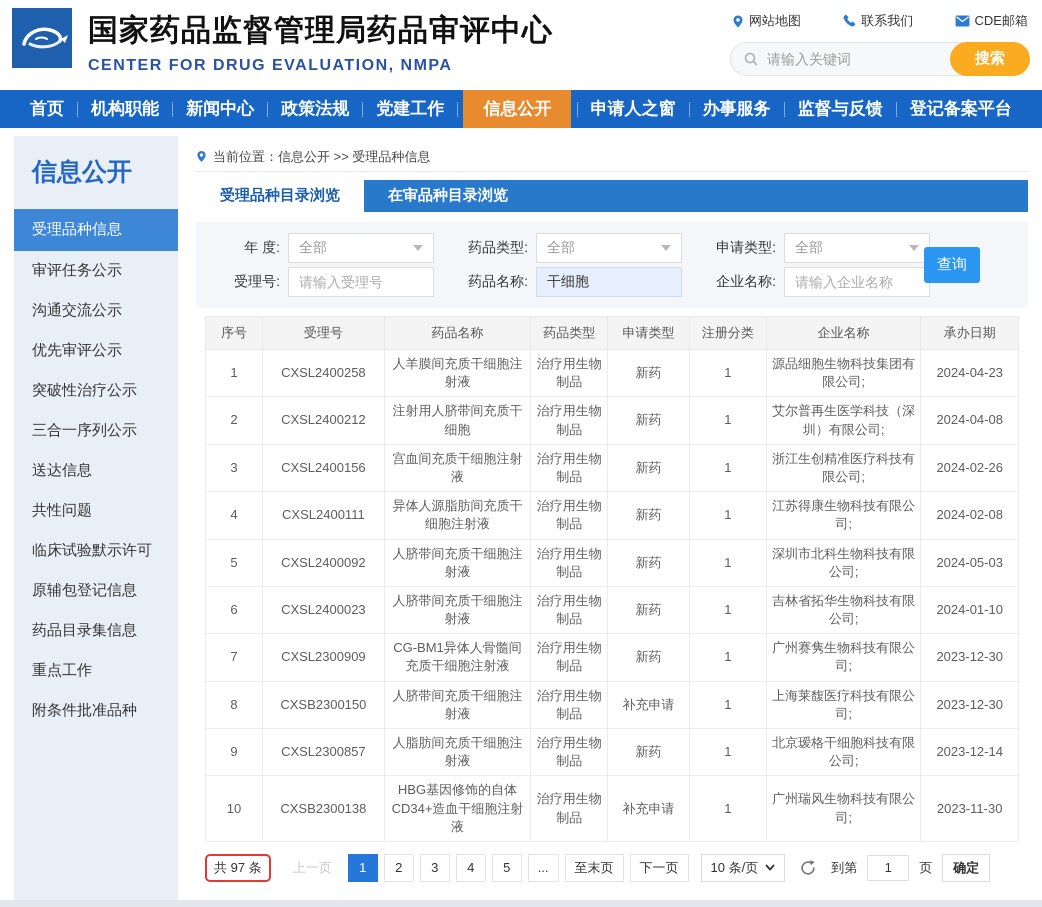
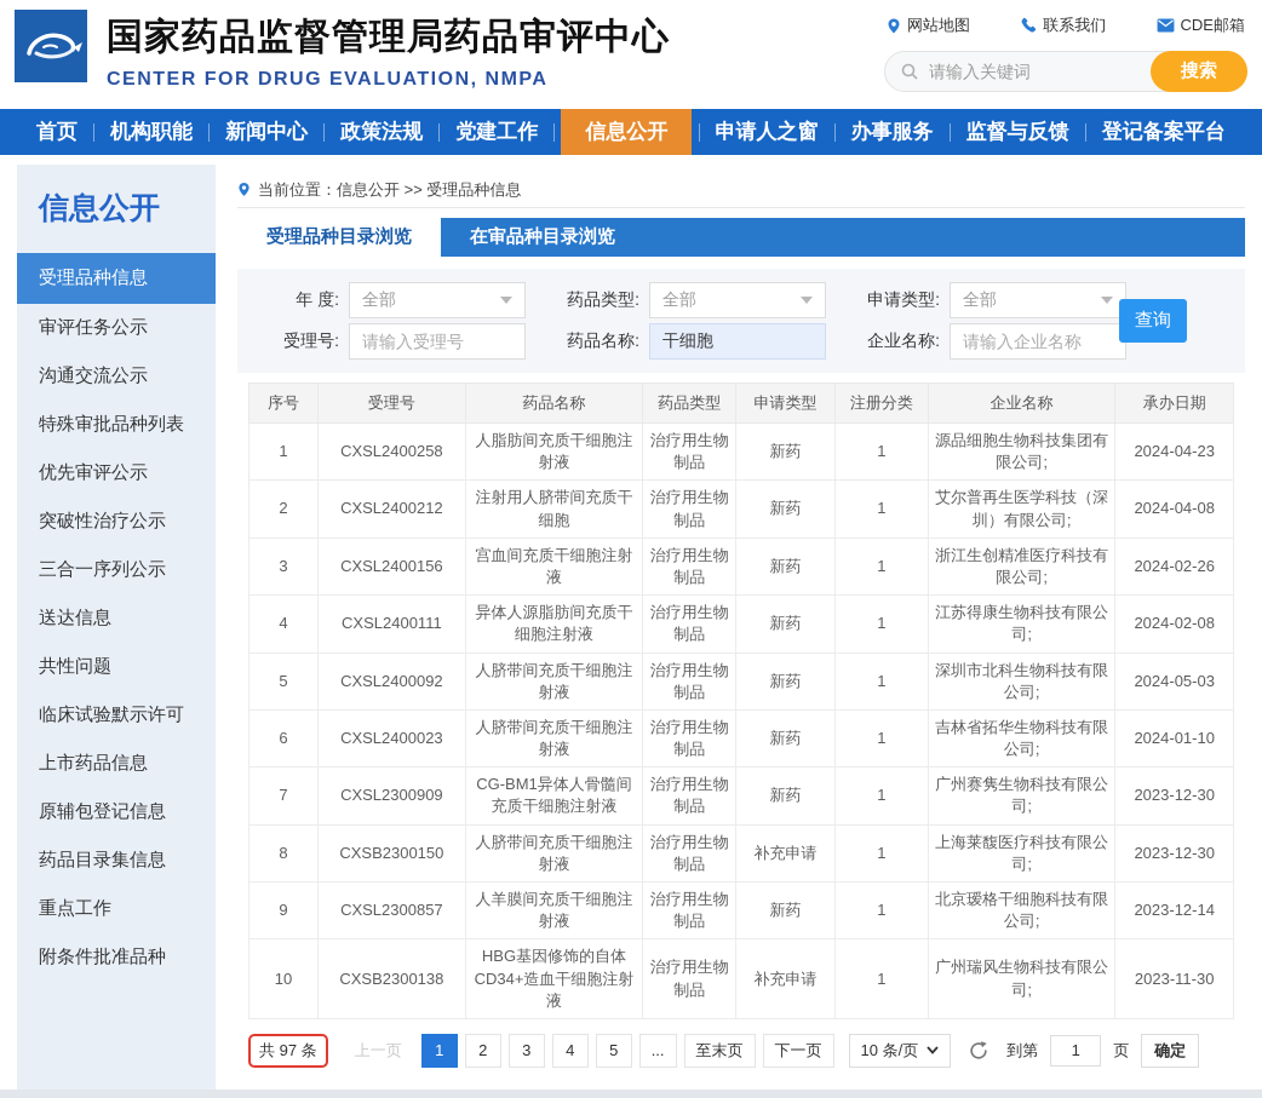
  国家药品监督管理局药品审评中心
  CENTER FOR DRUG EVALUATION, NMPA
  网站地图
  联系我们
  CDE邮箱
  请输入关键词
  搜索
  首页
  机构职能
  新闻中心
  政策法规
  党建工作
  信息公开
  申请人之窗
  办事服务
  监督与反馈
  登记备案平台
  信息公开
  受理品种信息
  审评任务公示
  沟通交流公示
+ 特殊审批品种列表
  优先审评公示
  突破性治疗公示
  三合一序列公示
  送达信息
  共性问题
  临床试验默示许可
+ 上市药品信息
  原辅包登记信息
  药品目录集信息
  重点工作
  附条件批准品种
  当前位置：信息公开 >> 受理品种信息
  受理品种目录浏览
  在审品种目录浏览
  年 度:
  全部
  药品类型:
  全部
  申请类型:
  全部
  受理号:
  请输入受理号
  药品名称:
  干细胞
  企业名称:
  请输入企业名称
  查询
  序号	受理号	药品名称	药品类型	申请类型	注册分类	企业名称	承办日期
- 1	CXSL2400258	人羊膜间充质干细胞注射液	治疗用生物制品	新药	1	源品细胞生物科技集团有限公司;	2024-04-23
+ 1	CXSL2400258	人脂肪间充质干细胞注射液	治疗用生物制品	新药	1	源品细胞生物科技集团有限公司;	2024-04-23
  2	CXSL2400212	注射用人脐带间充质干细胞	治疗用生物制品	新药	1	艾尔普再生医学科技（深圳）有限公司;	2024-04-08
  3	CXSL2400156	宫血间充质干细胞注射液	治疗用生物制品	新药	1	浙江生创精准医疗科技有限公司;	2024-02-26
  4	CXSL2400111	异体人源脂肪间充质干细胞注射液	治疗用生物制品	新药	1	江苏得康生物科技有限公司;	2024-02-08
  5	CXSL2400092	人脐带间充质干细胞注射液	治疗用生物制品	新药	1	深圳市北科生物科技有限公司;	2024-05-03
  6	CXSL2400023	人脐带间充质干细胞注射液	治疗用生物制品	新药	1	吉林省拓华生物科技有限公司;	2024-01-10
  7	CXSL2300909	CG-BM1异体人骨髓间充质干细胞注射液	治疗用生物制品	新药	1	广州赛隽生物科技有限公司;	2023-12-30
  8	CXSB2300150	人脐带间充质干细胞注射液	治疗用生物制品	补充申请	1	上海莱馥医疗科技有限公司;	2023-12-30
- 9	CXSL2300857	人脂肪间充质干细胞注射液	治疗用生物制品	新药	1	北京瑷格干细胞科技有限公司;	2023-12-14
+ 9	CXSL2300857	人羊膜间充质干细胞注射液	治疗用生物制品	新药	1	北京瑷格干细胞科技有限公司;	2023-12-14
  10	CXSB2300138	HBG基因修饰的自体CD34+造血干细胞注射液	治疗用生物制品	补充申请	1	广州瑞风生物科技有限公司;	2023-11-30
  共 97 条
  上一页
  1
  2
  3
  4
  5
  ...
  至末页
  下一页
  10 条/页
  到第
  1
  页
  确定
